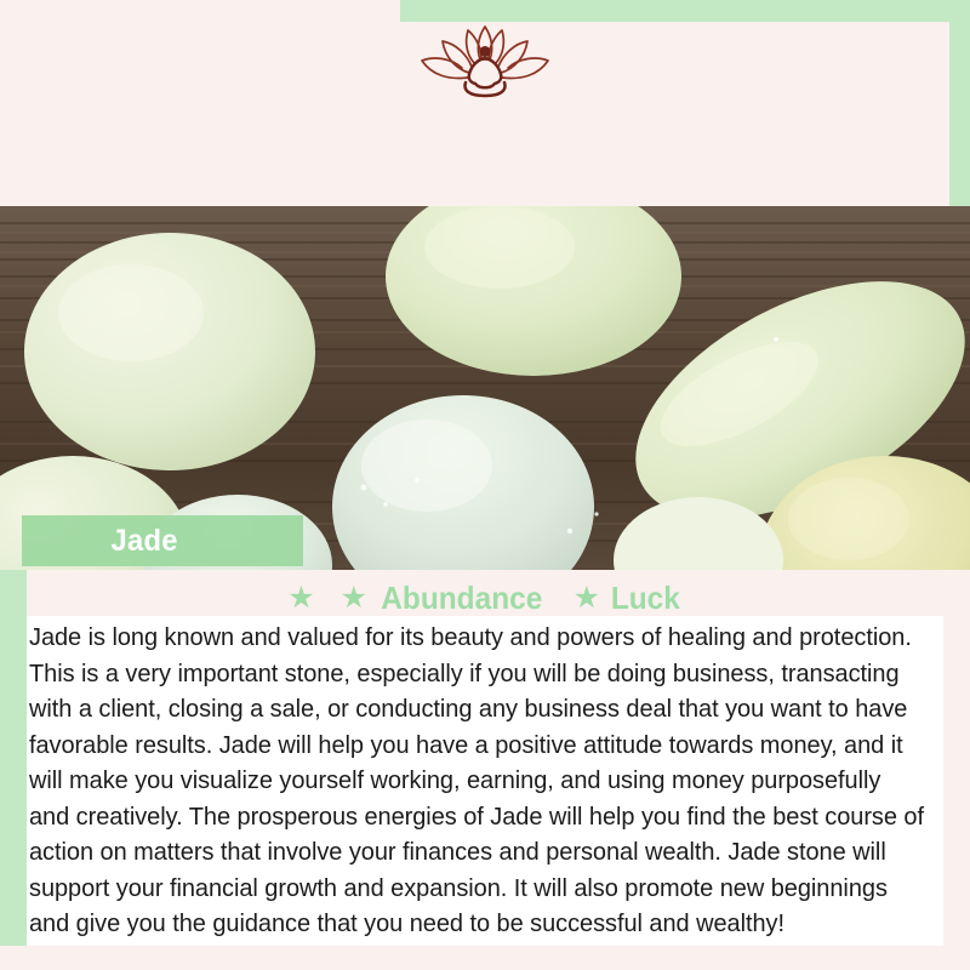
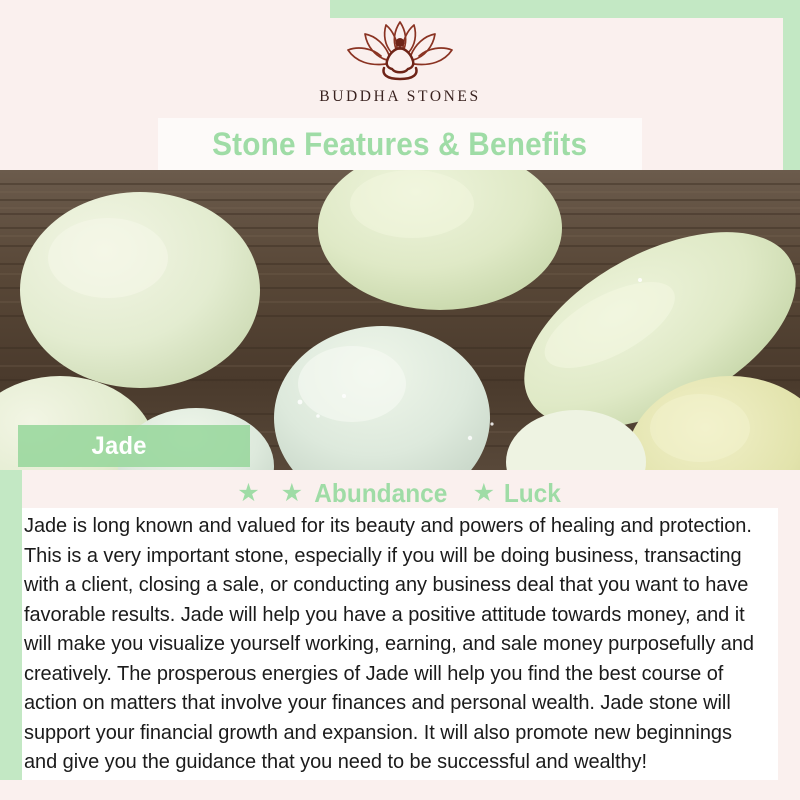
+ BUDDHA STONES
+ Stone Features & Benefits
  Jade
  ★
  ★
  Abundance
  ★
  Luck
- Jade is long known and valued for its beauty and powers of healing and protection. This is a very important stone, especially if you will be doing business, transacting with a client, closing a sale, or conducting any business deal that you want to have favorable results. Jade will help you have a positive attitude towards money, and it will make you visualize yourself working, earning, and using money purposefully and creatively. The prosperous energies of Jade will help you find the best course of action on matters that involve your finances and personal wealth. Jade stone will support your financial growth and expansion. It will also promote new beginnings and give you the guidance that you need to be successful and wealthy!
+ Jade is long known and valued for its beauty and powers of healing and protection. This is a very important stone, especially if you will be doing business, transacting with a client, closing a sale, or conducting any business deal that you want to have favorable results. Jade will help you have a positive attitude towards money, and it will make you visualize yourself working, earning, and sale money purposefully and creatively. The prosperous energies of Jade will help you find the best course of action on matters that involve your finances and personal wealth. Jade stone will support your financial growth and expansion. It will also promote new beginnings and give you the guidance that you need to be successful and wealthy!
